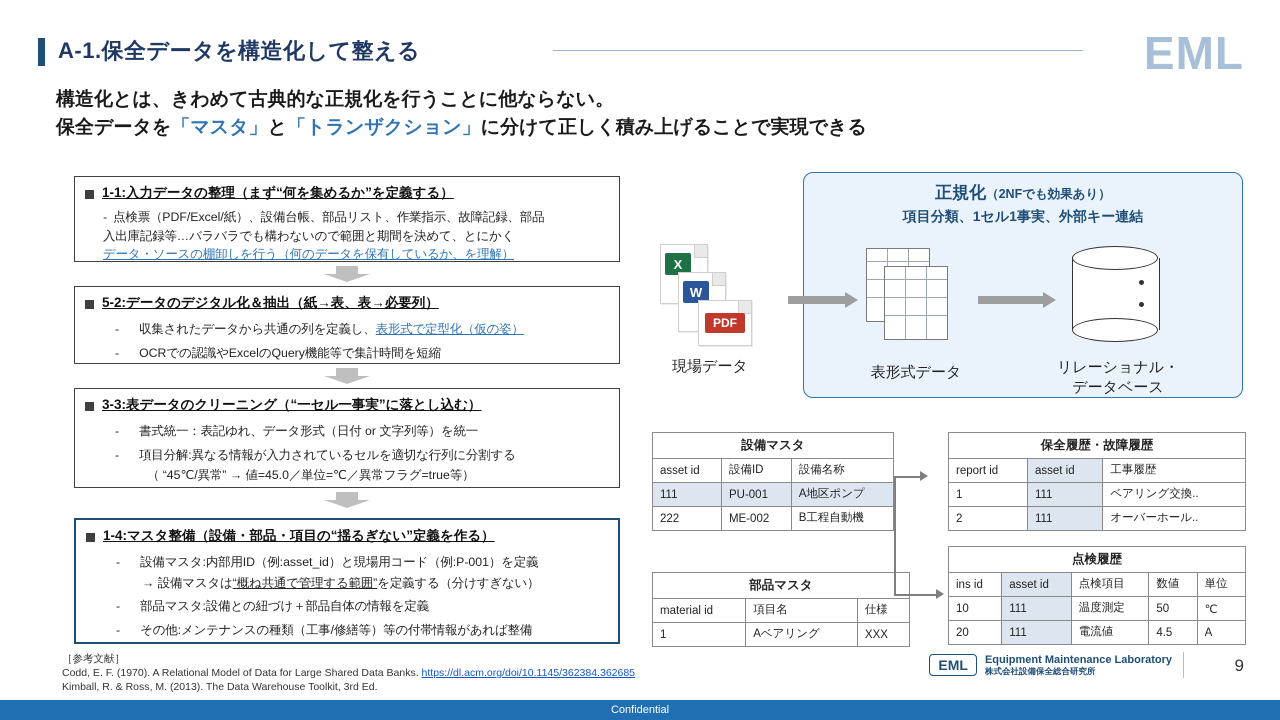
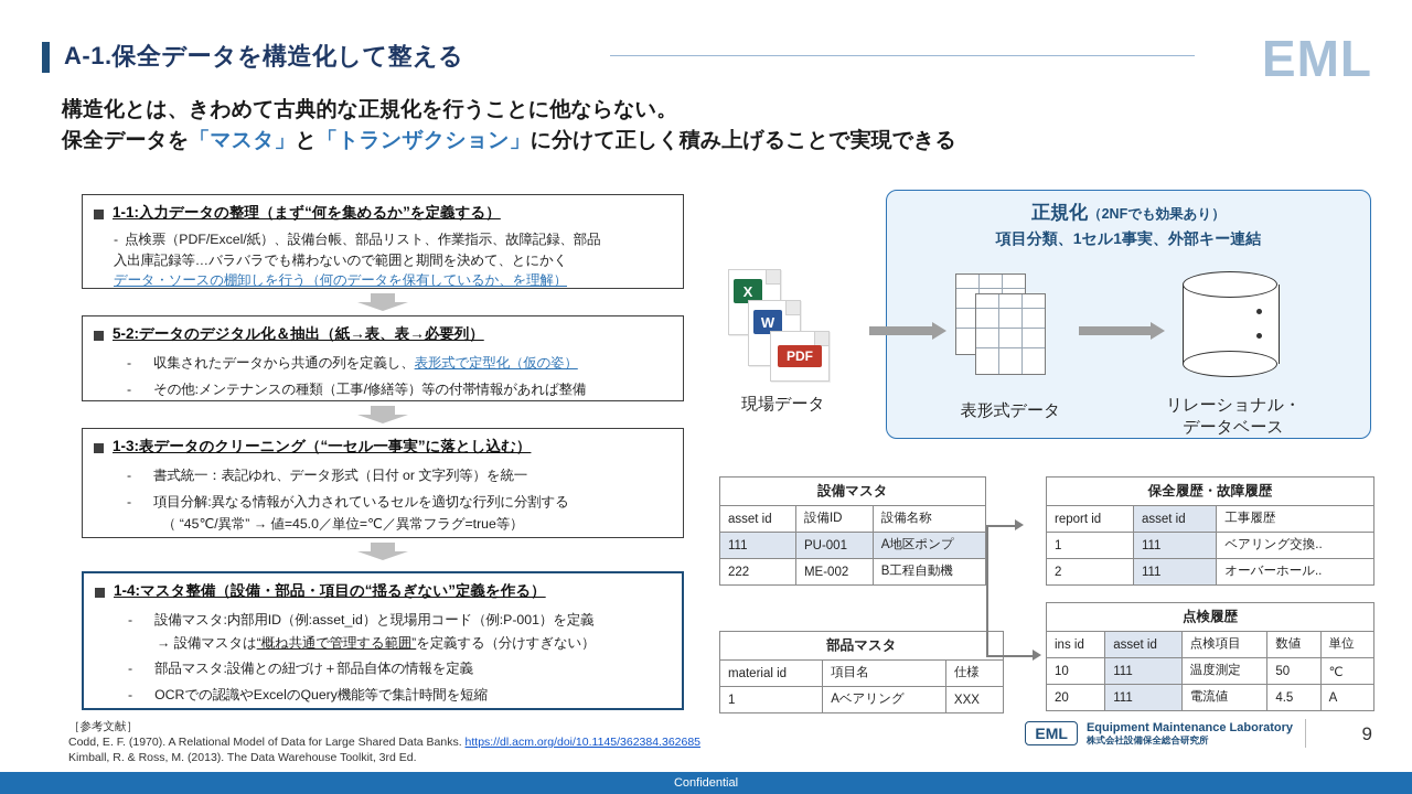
  A-1.保全データを構造化して整える
  EML
  構造化とは、きわめて古典的な正規化を行うことに他ならない。
  保全データを「マスタ」と「トランザクション」に分けて正しく積み上げることで実現できる
  1-1:入力データの整理（まず“何を集めるか”を定義する）
  -
  点検票（PDF/Excel/紙）、設備台帳、部品リスト、作業指示、故障記録、部品
  入出庫記録等…バラバラでも構わないので範囲と期間を決めて、とにかく
  データ・ソースの棚卸しを行う（何のデータを保有しているか、を理解）
  5-2:データのデジタル化＆抽出（紙→表、表→必要列）
  -
  収集されたデータから共通の列を定義し、表形式で定型化（仮の姿）
  -
- OCRでの認識やExcelのQuery機能等で集計時間を短縮
+ その他:メンテナンスの種類（工事/修繕等）等の付帯情報があれば整備
- 3-3:表データのクリーニング（“一セル一事実”に落とし込む）
+ 1-3:表データのクリーニング（“一セル一事実”に落とし込む）
  -
  書式統一：表記ゆれ、データ形式（日付 or 文字列等）を統一
  -
  項目分解:異なる情報が入力されているセルを適切な行列に分割する
  （ “45℃/異常” → 値=45.0／単位=℃／異常フラグ=true等）
  1-4:マスタ整備（設備・部品・項目の“揺るぎない”定義を作る）
  -
  設備マスタ:内部用ID（例:asset_id）と現場用コード（例:P-001）を定義
  → 設備マスタは“概ね共通で管理する範囲”を定義する（分けすぎない）
  -
  部品マスタ:設備との紐づけ＋部品自体の情報を定義
  -
- その他:メンテナンスの種類（工事/修繕等）等の付帯情報があれば整備
+ OCRでの認識やExcelのQuery機能等で集計時間を短縮
  正規化（2NFでも効果あり）
  項目分類、1セル1事実、外部キー連結
  X
  W
  PDF
  現場データ
  表形式データ
  リレーショナル・
  データベース
  設備マスタ
  asset id	設備ID	設備名称
  111	PU-001	A地区ポンプ
  222	ME-002	B工程自動機
  保全履歴・故障履歴
  report id	asset id	工事履歴
  1	111	ベアリング交換..
  2	111	オーバーホール..
  部品マスタ
  material id	項目名	仕様
  1	Aベアリング	XXX
  点検履歴
  ins id	asset id	点検項目	数値	単位
  10	111	温度測定	50	℃
  20	111	電流値	4.5	A
  ［参考文献］
  Codd, E. F. (1970). A Relational Model of Data for Large Shared Data Banks. https://dl.acm.org/doi/10.1145/362384.362685
  Kimball, R. & Ross, M. (2013). The Data Warehouse Toolkit, 3rd Ed.
  EML
  Equipment Maintenance Laboratory
  株式会社設備保全総合研究所
  9
  Confidential
